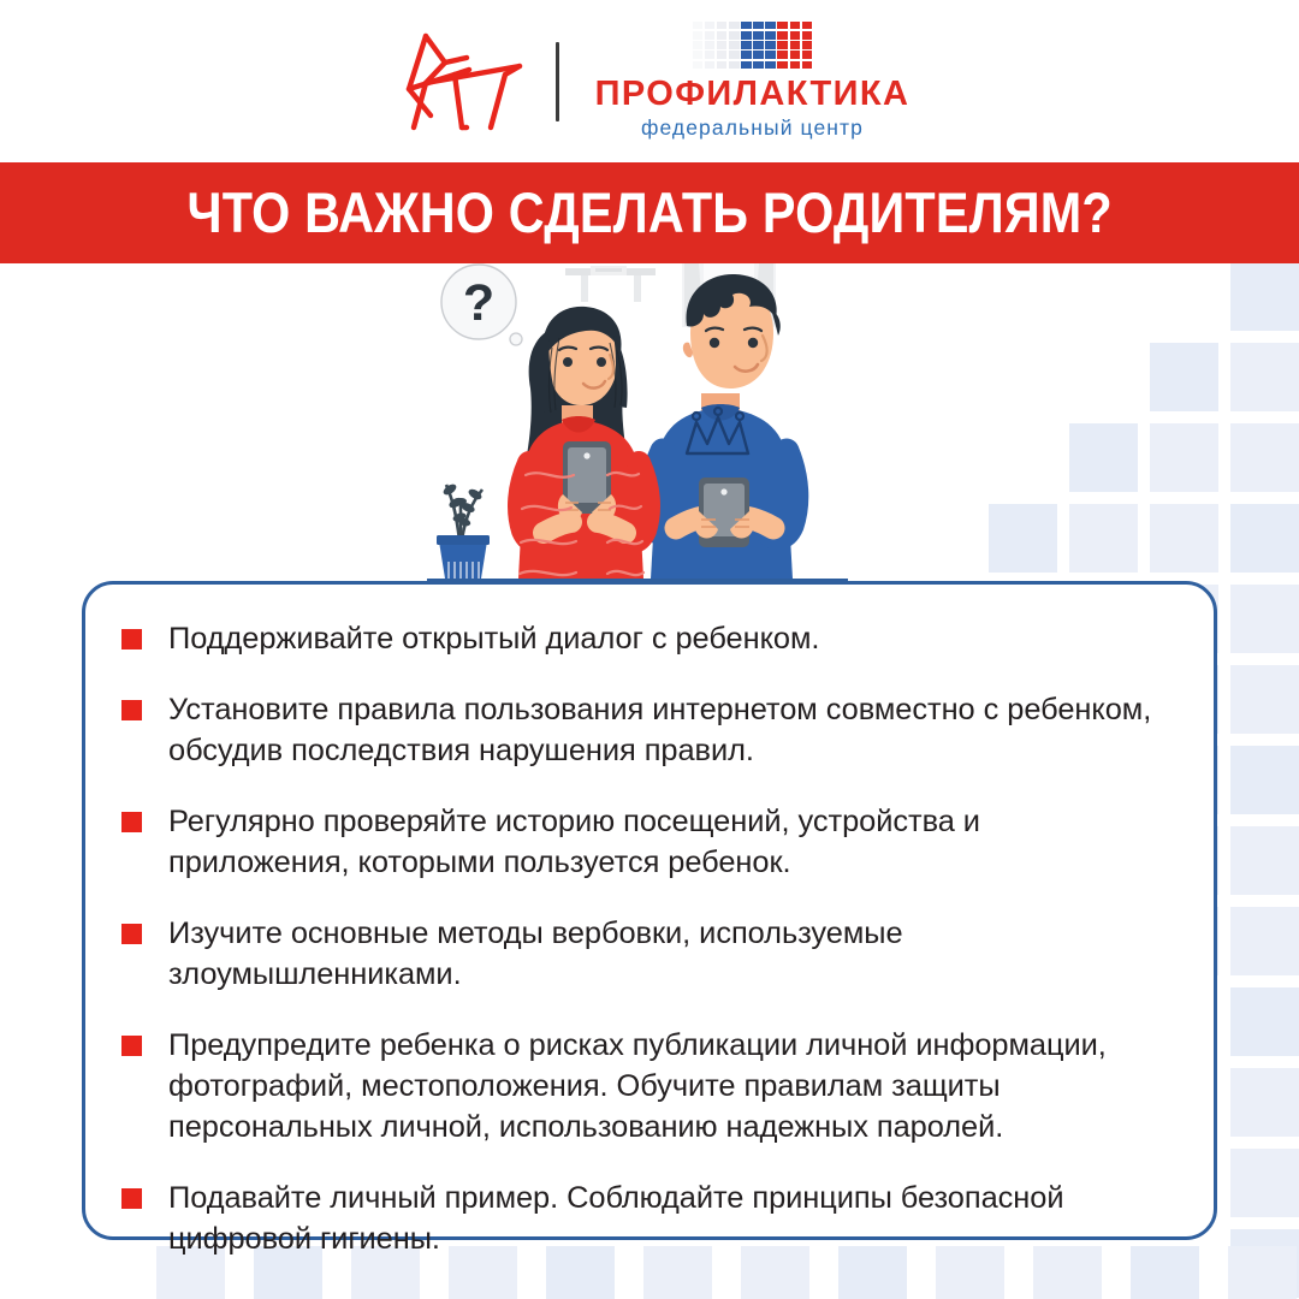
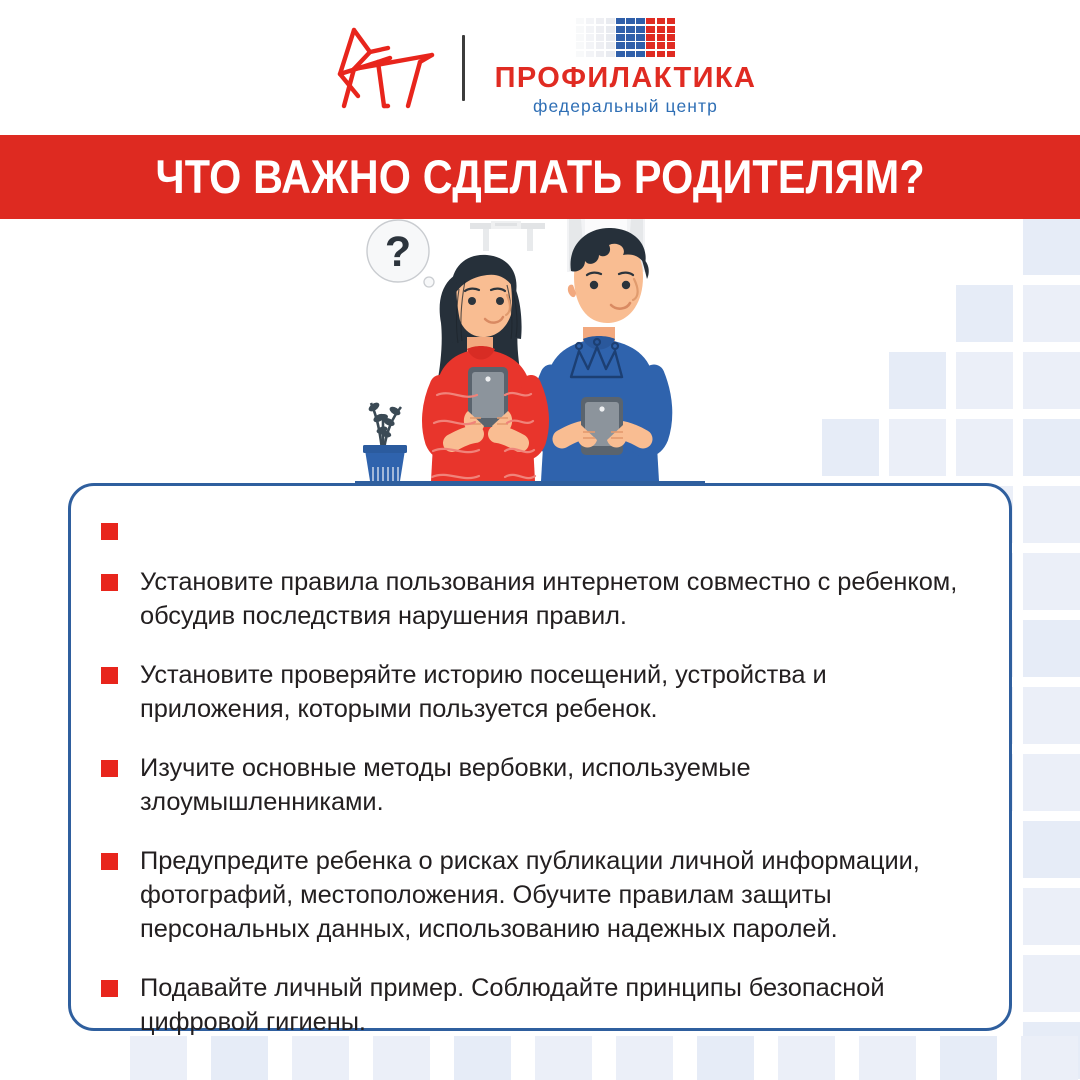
  ПРОФИЛАКТИКА
  федеральный центр
  ЧТО ВАЖНО СДЕЛАТЬ РОДИТЕЛЯМ?
  ?
- Поддерживайте открытый диалог с ребенком.
  Установите правила пользования интернетом совместно с ребенком, обсудив последствия нарушения правил.
- Регулярно проверяйте историю посещений, устройства и приложения, которыми пользуется ребенок.
+ Установите проверяйте историю посещений, устройства и приложения, которыми пользуется ребенок.
  Изучите основные методы вербовки, используемые злоумышленниками.
- Предупредите ребенка о рисках публикации личной информации, фотографий, местоположения. Обучите правилам защиты персональных личной, использованию надежных паролей.
+ Предупредите ребенка о рисках публикации личной информации, фотографий, местоположения. Обучите правилам защиты персональных данных, использованию надежных паролей.
  Подавайте личный пример. Соблюдайте принципы безопасной цифровой гигиены.
